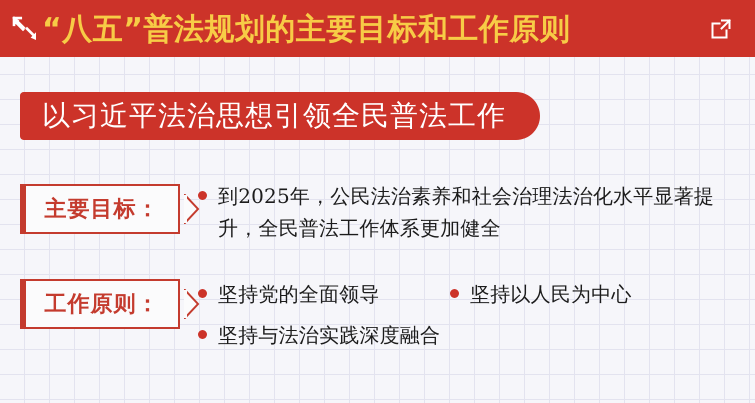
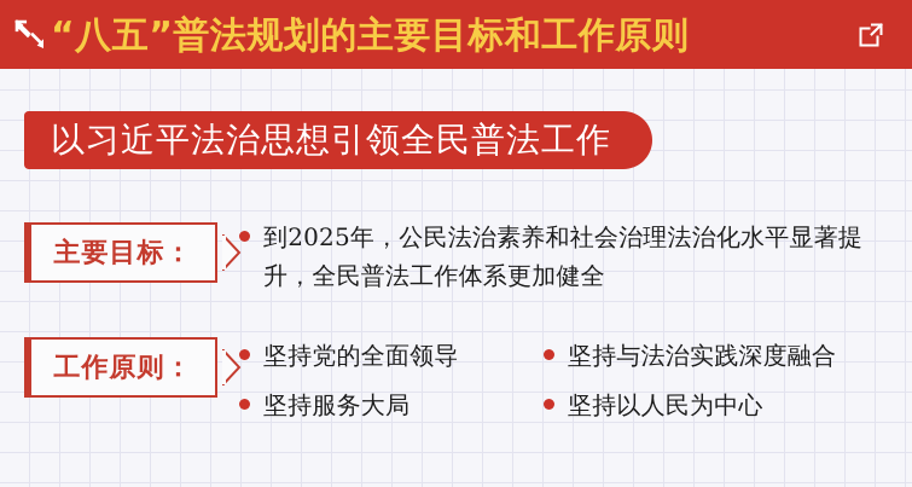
  “八五”普法规划的主要目标和工作原则
  以习近平法治思想引领全民普法工作
  主要目标：
  到2025年，公民法治素养和社会治理法治化水平显著提升，全民普法工作体系更加健全
  工作原则：
  坚持党的全面领导
- 坚持以人民为中心
+ 坚持与法治实践深度融合
+ 坚持服务大局
- 坚持与法治实践深度融合
+ 坚持以人民为中心
